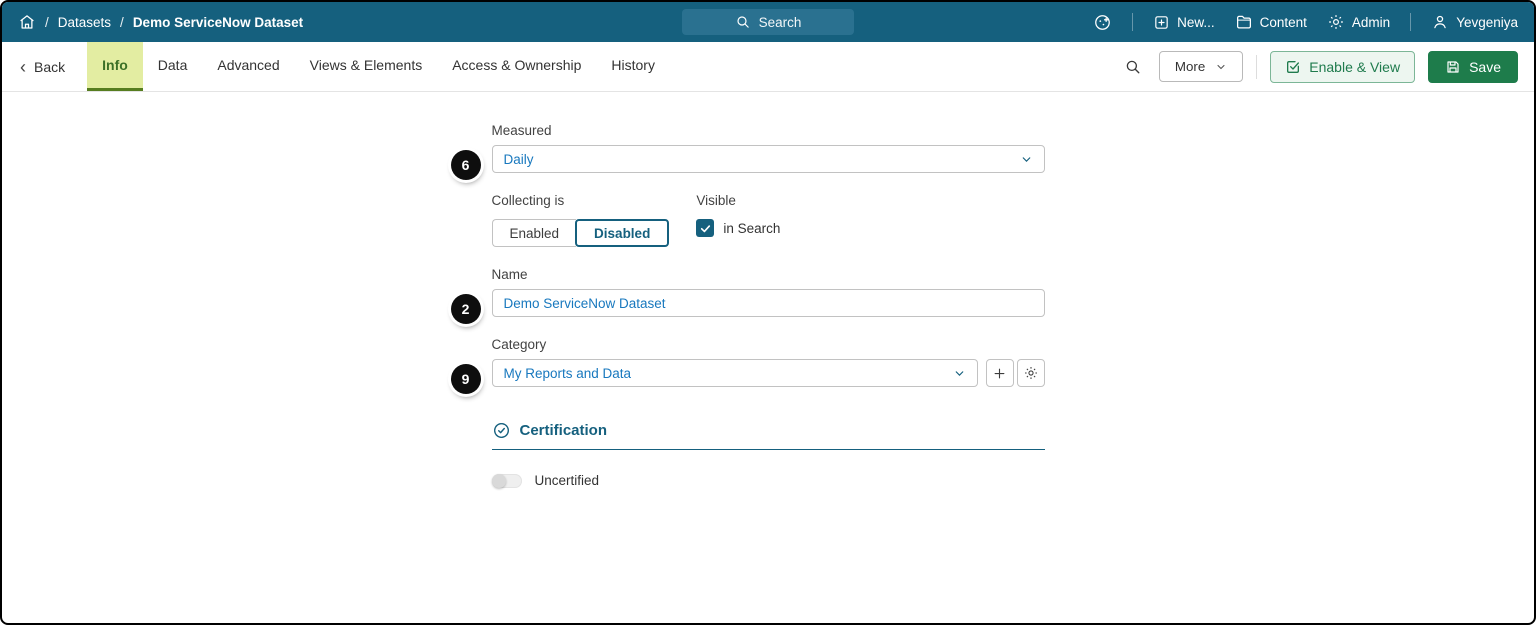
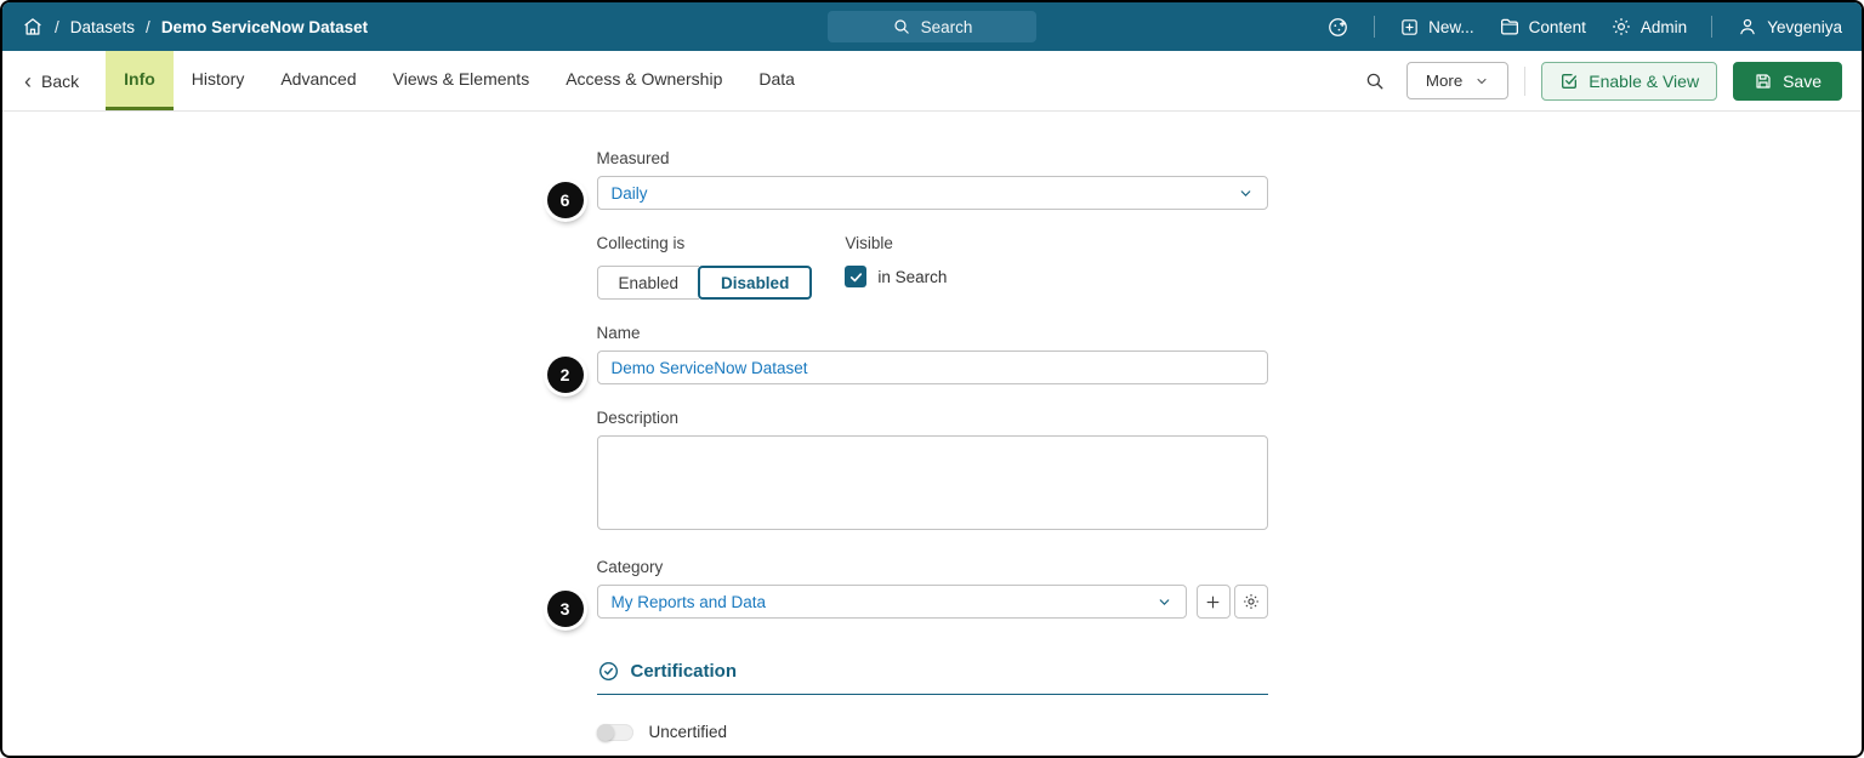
  /
  Datasets
  /
  Demo ServiceNow Dataset
  Search
  New...
  Content
  Admin
  Yevgeniya
  ‹
  Back
  Info
- Data
+ History
  Advanced
  Views & Elements
  Access & Ownership
- History
+ Data
  More
  Enable & View
  Save
  Measured
  6
  Daily
  Collecting is
  Enabled
  Disabled
  Visible
  in Search
  Name
  2
  Demo ServiceNow Dataset
+ Description
  Category
- 9
+ 3
  My Reports and Data
  Certification
  Uncertified
